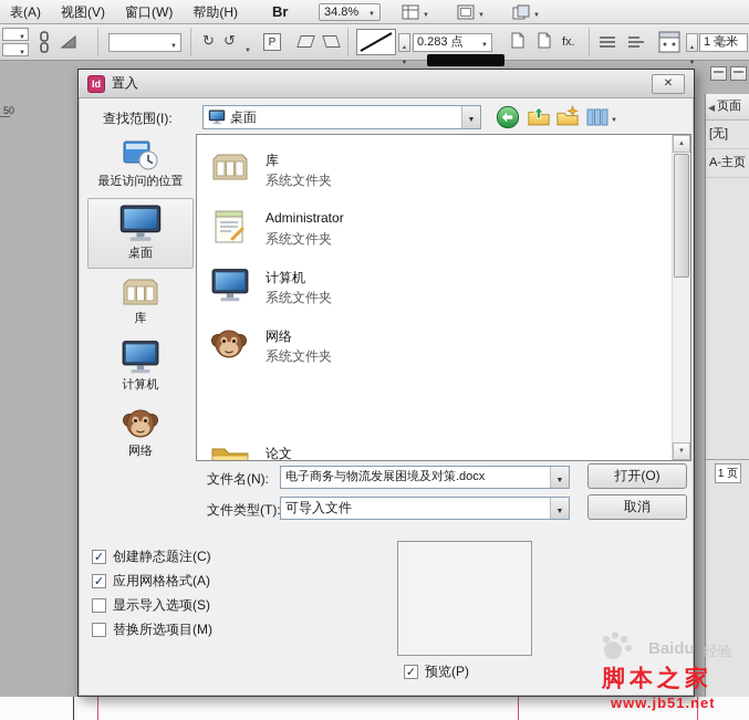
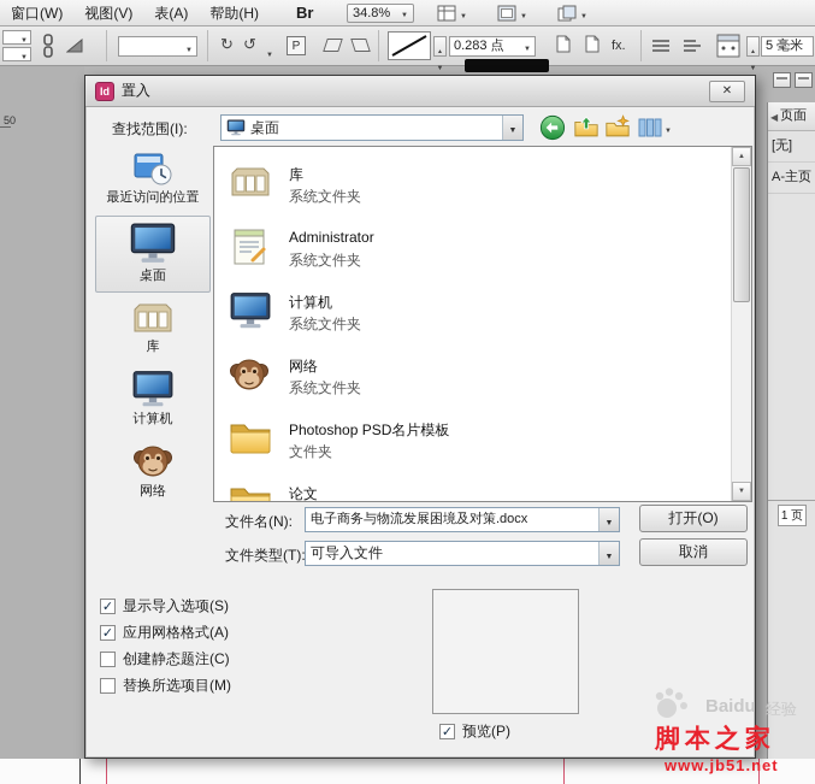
- 表(A)
+ 窗口(W)
  视图(V)
- 窗口(W)
+ 表(A)
  帮助(H)
  Br
  34.8%
  ↻
  ↺
  0.283 点
  fx.
- 1 毫米
+ 5 毫米
  50
  页面
  [无]
  A-主页
  1 页
  Id
  置入
  查找范围(I):
  桌面
  最近访问的位置
  桌面
  库
  计算机
  网络
  库
  系统文件夹
  Administrator
  系统文件夹
  计算机
  系统文件夹
  网络
  系统文件夹
+ Photoshop PSD名片模板
+ 文件夹
  论文
  文件名(N):
  电子商务与物流发展困境及对策.docx
  打开(O)
  文件类型(T):
  可导入文件
  取消
  ✓
- 创建静态题注(C)
+ 显示导入选项(S)
  ✓
  应用网格格式(A)
- 显示导入选项(S)
+ 创建静态题注(C)
  替换所选项目(M)
  ✓
  预览(P)
  Baidu
  经验
  脚本之家
  www.jb51.net
